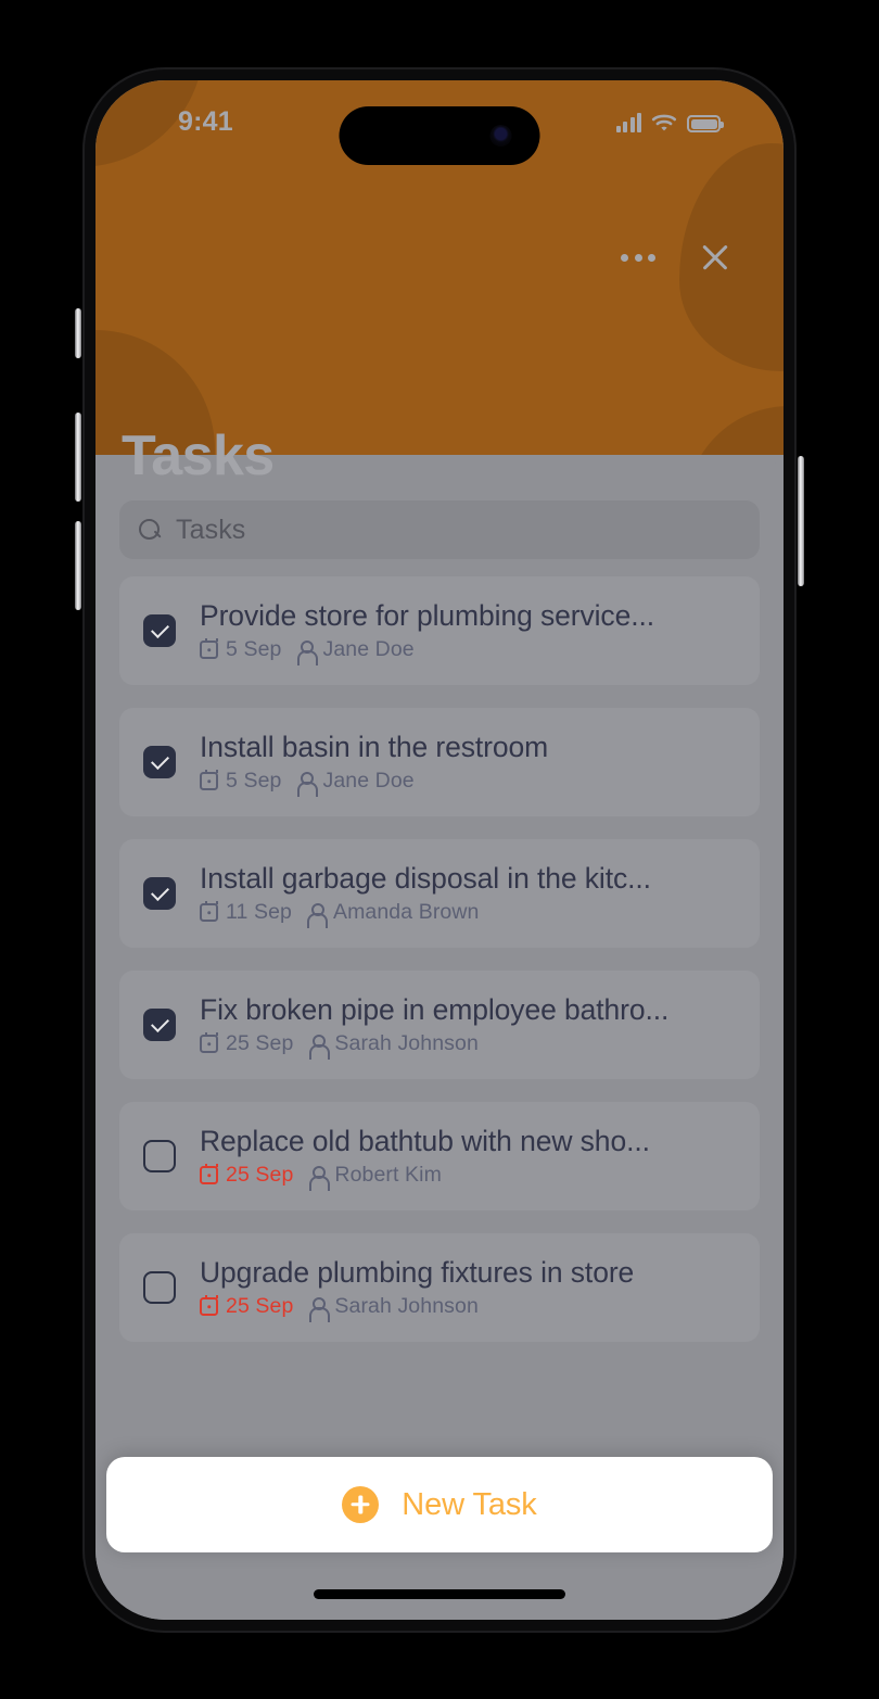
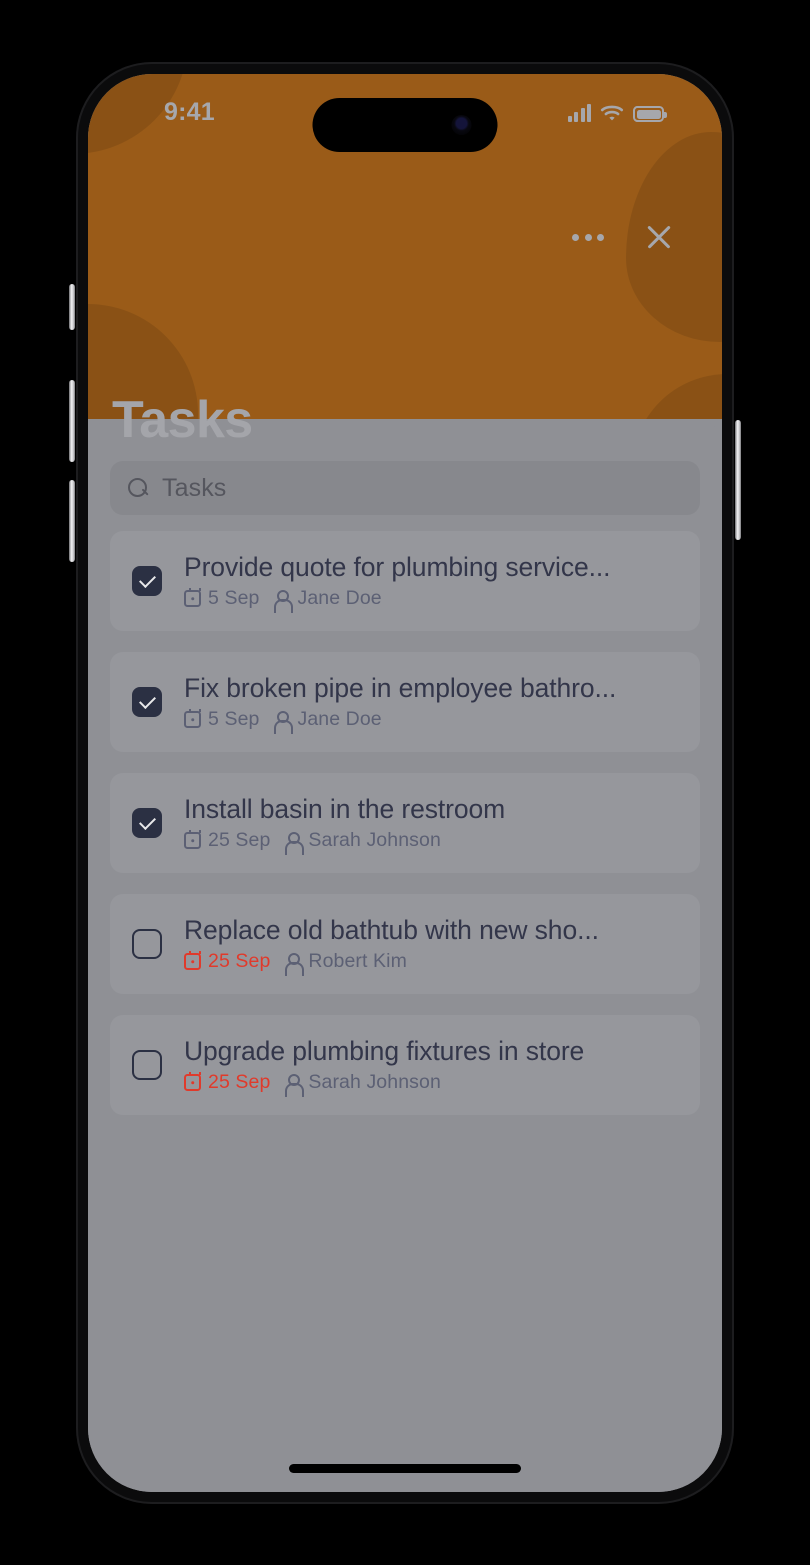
  9:41
  Tasks
  Tasks
- Provide store for plumbing service...
+ Provide quote for plumbing service...
  5 Sep
  Jane Doe
- Install basin in the restroom
+ Fix broken pipe in employee bathro...
  5 Sep
  Jane Doe
- Install garbage disposal in the kitc...
- 11 Sep
- Amanda Brown
- Fix broken pipe in employee bathro...
+ Install basin in the restroom
  25 Sep
  Sarah Johnson
  Replace old bathtub with new sho...
  25 Sep
  Robert Kim
  Upgrade plumbing fixtures in store
  25 Sep
  Sarah Johnson
- New Task
